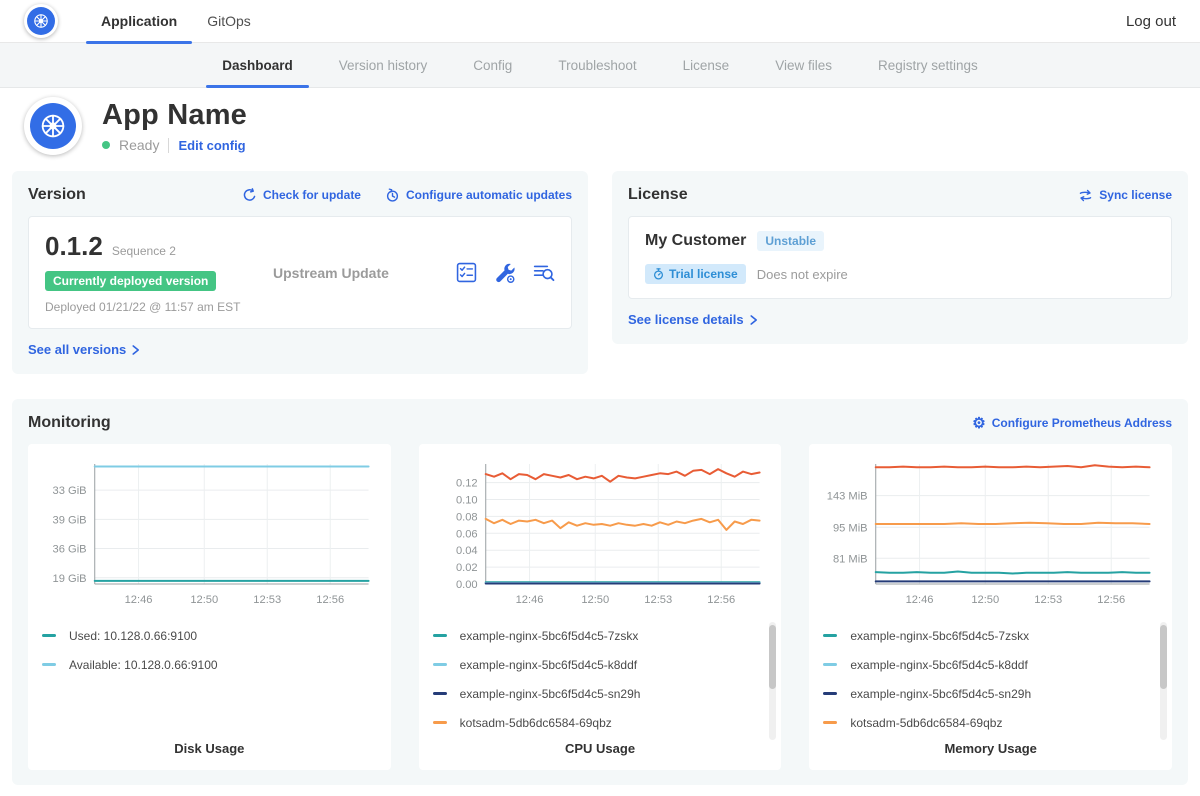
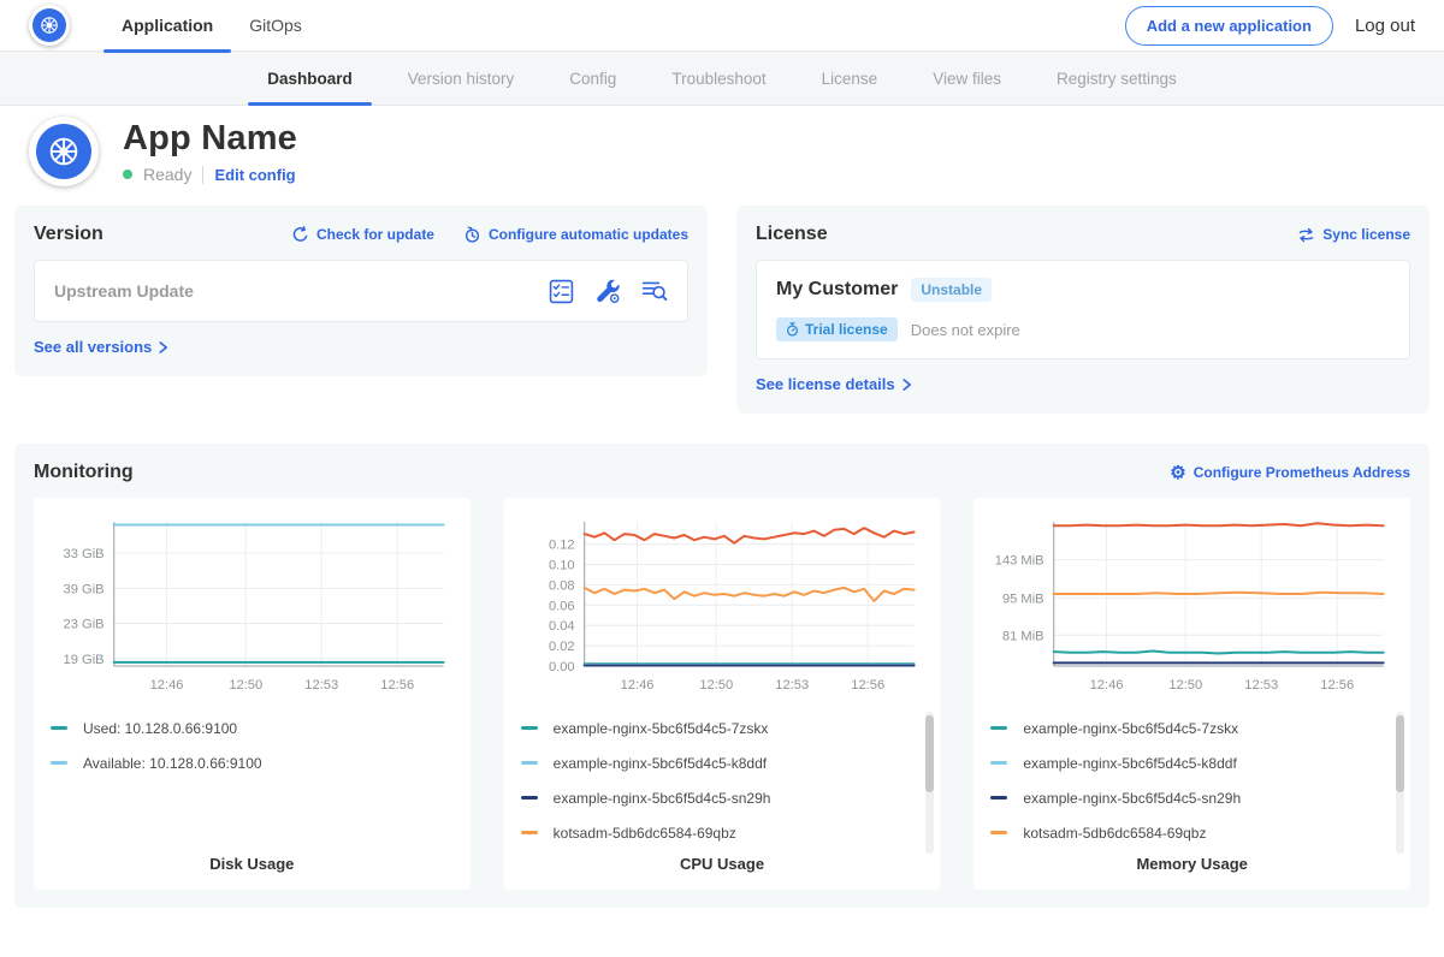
  Application
  GitOps
+ Add a new application
  Log out
  Dashboard
  Version history
  Config
  Troubleshoot
  License
  View files
  Registry settings
  App Name
  Ready
  Edit config
  Version
  Check for update
  Configure automatic updates
- 0.1.2
- Sequence 2
- Currently deployed version
- Deployed 01/21/22 @ 11:57 am EST
  Upstream Update
  See all versions
  License
  Sync license
  My Customer
  Unstable
  Trial license
  Does not expire
  See license details
  Monitoring
  ⚙
  Configure Prometheus Address
  19 GiB
- 36 GiB
+ 23 GiB
  39 GiB
  33 GiB
  12:46
  12:50
  12:53
  12:56
  Used: 10.128.0.66:9100
  Available: 10.128.0.66:9100
  Disk Usage
  0.00
  0.02
  0.04
  0.06
  0.08
  0.10
  0.12
  12:46
  12:50
  12:53
  12:56
  example-nginx-5bc6f5d4c5-7zskx
  example-nginx-5bc6f5d4c5-k8ddf
  example-nginx-5bc6f5d4c5-sn29h
  kotsadm-5db6dc6584-69qbz
  CPU Usage
  81 MiB
  95 MiB
  143 MiB
  12:46
  12:50
  12:53
  12:56
  example-nginx-5bc6f5d4c5-7zskx
  example-nginx-5bc6f5d4c5-k8ddf
  example-nginx-5bc6f5d4c5-sn29h
  kotsadm-5db6dc6584-69qbz
  Memory Usage
